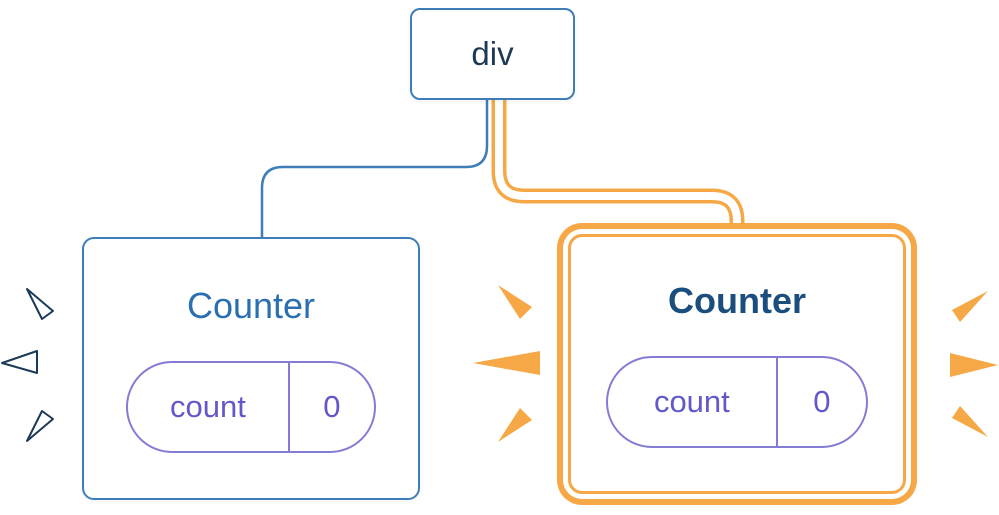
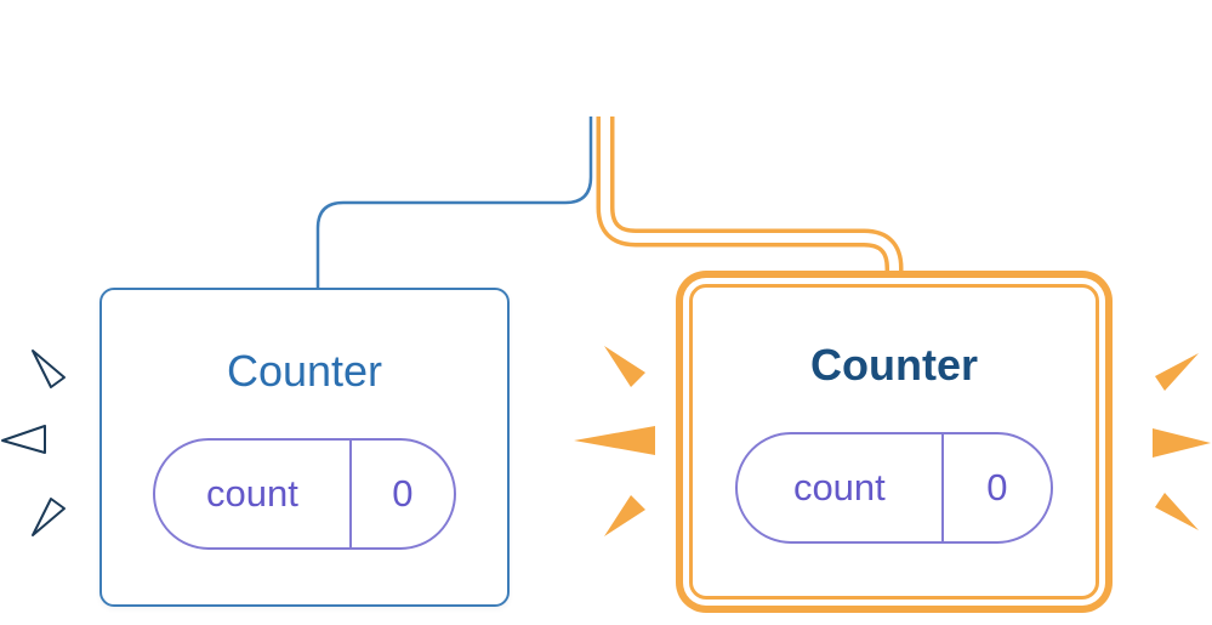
- div
  Counter
  count
  0
  Counter
  count
  0
